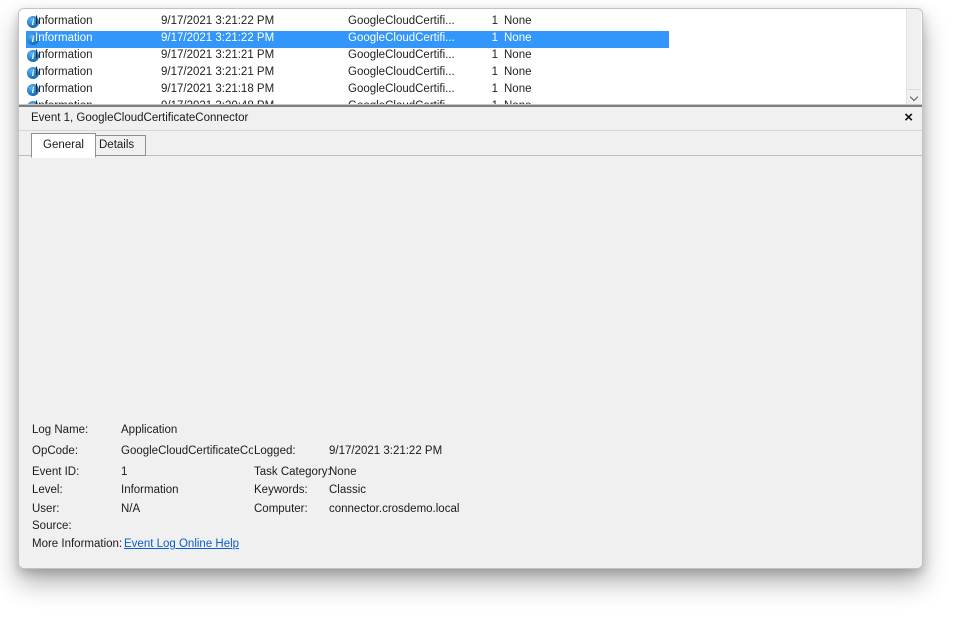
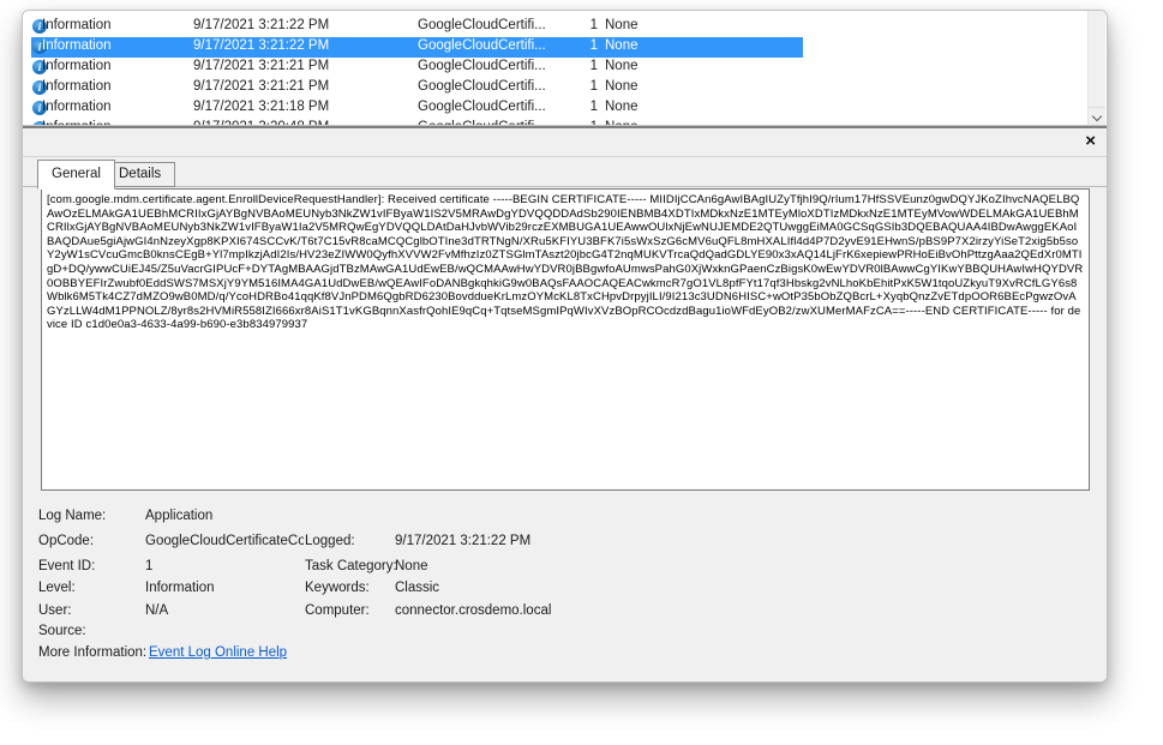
  i
  Information
  9/17/2021 3:21:22 PM
  GoogleCloudCertifi...
  1
  None
  i
  Information
  9/17/2021 3:21:22 PM
  GoogleCloudCertifi...
  1
  None
  i
  Information
  9/17/2021 3:21:21 PM
  GoogleCloudCertifi...
  1
  None
  i
  Information
  9/17/2021 3:21:21 PM
  GoogleCloudCertifi...
  1
  None
  i
  Information
  9/17/2021 3:21:18 PM
  GoogleCloudCertifi...
  1
  None
- Event 1, GoogleCloudCertificateConnector
  ×
  General
  Details
+ [com.google.mdm.certificate.agent.EnrollDeviceRequestHandler]: Received certificate -----BEGIN CERTIFICATE----- MIIDIjCCAn6gAwIBAgIUZyTfjhI9Q/rIum17HfSSVEunz0gwDQYJKoZIhvcNAQELBQAwOzELMAkGA1UEBhMCRIIxGjAYBgNVBAoMEUNyb3NkZW1vIFByaW1IS2V5MRAwDgYDVQQDDAdSb290IENBMB4XDTIxMDkxNzE1MTEyMloXDTIzMDkxNzE1MTEyMVowWDELMAkGA1UEBhMCRIlxGjAYBgNVBAoMEUNyb3NkZW1vIFByaW1Ia2V5MRQwEgYDVQQLDAtDaHJvbWVib29rczEXMBUGA1UEAwwOUlxNjEwNUJEMDE2QTUwggEiMA0GCSqGSIb3DQEBAQUAA4IBDwAwggEKAoIBAQDAue5giAjwGI4nNzeyXgp8KPXI674SCCvK/T6t7C15vR8caMCQCglbOTIne3dTRTNgN/XRu5KFIYU3BFK7i5sWxSzG6cMV6uQFL8mHXALIfl4d4P7D2yvE91EHwnS/pBS9P7X2irzyYiSeT2xig5b5soY2yW1sCVcuGmcB0knsCEgB+Yl7mpIkzjAdI2Is/HV23eZIWW0QyfhXVVW2FvMfhzIz0ZTSGlmTAszt20jbcG4T2nqMUKVTrcaQdQadGDLYE90x3xAQ14LjFrK6xepiewPRHoEiBvOhPttzgAaa2QEdXr0MTIgD+DQ/ywwCUiEJ45/Z5uVacrGIPUcF+DYTAgMBAAGjdTBzMAwGA1UdEwEB/wQCMAAwHwYDVR0jBBgwfoAUmwsPahG0XjWxknGPaenCzBigsK0wEwYDVR0lBAwwCgYIKwYBBQUHAwIwHQYDVR0OBBYEFIrZwubf0EddSWS7MSXjY9YM516IMA4GA1UdDwEB/wQEAwIFoDANBgkqhkiG9w0BAQsFAAOCAQEACwkmcR7gO1VL8pfFYt17qf3Hbskg2vNLhoKbEhitPxK5W1tqoUZkyuT9XvRCfLGY6s8Wblk6M5Tk4CZ7dMZO9wB0MD/q/YcoHDRBo41qqKf8VJnPDM6QgbRD6230BovddueKrLmzOYMcKL8TxCHpvDrpyjILI/9I213c3UDN6HISC+wOtP35bObZQBcrL+XyqbQnzZvETdpOOR6BEcPgwzOvAGYzLLW4dM1PPNOLZ/8yr8s2HVMiR558IZI666xr8AiS1T1vKGBqnnXasfrQohIE9qCq+TqtseMSgmIPqWIvXVzBOpRCOcdzdBagu1ioWFdEyOB2/zwXUMerMAFzCA==-----END CERTIFICATE----- for device ID c1d0e0a3-4633-4a99-b690-e3b834979937
  Log Name:
  Application
  OpCode:
  GoogleCloudCertificateCo
  Event ID:
  1
  Level:
  Information
  User:
  N/A
  Source:
  Logged:
  9/17/2021 3:21:22 PM
  Task Category:
  None
  Keywords:
  Classic
  Computer:
  connector.crosdemo.local
  More Information:
  Event Log Online Help
